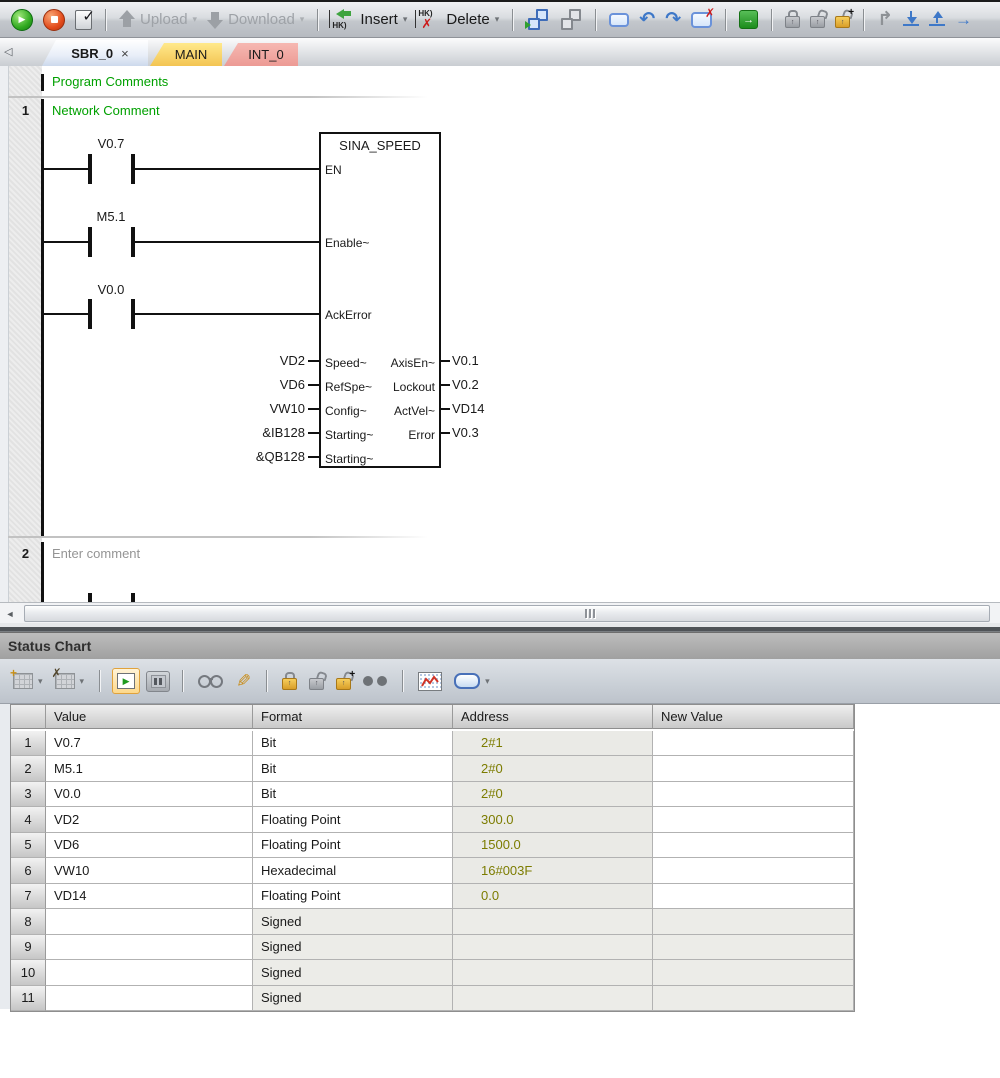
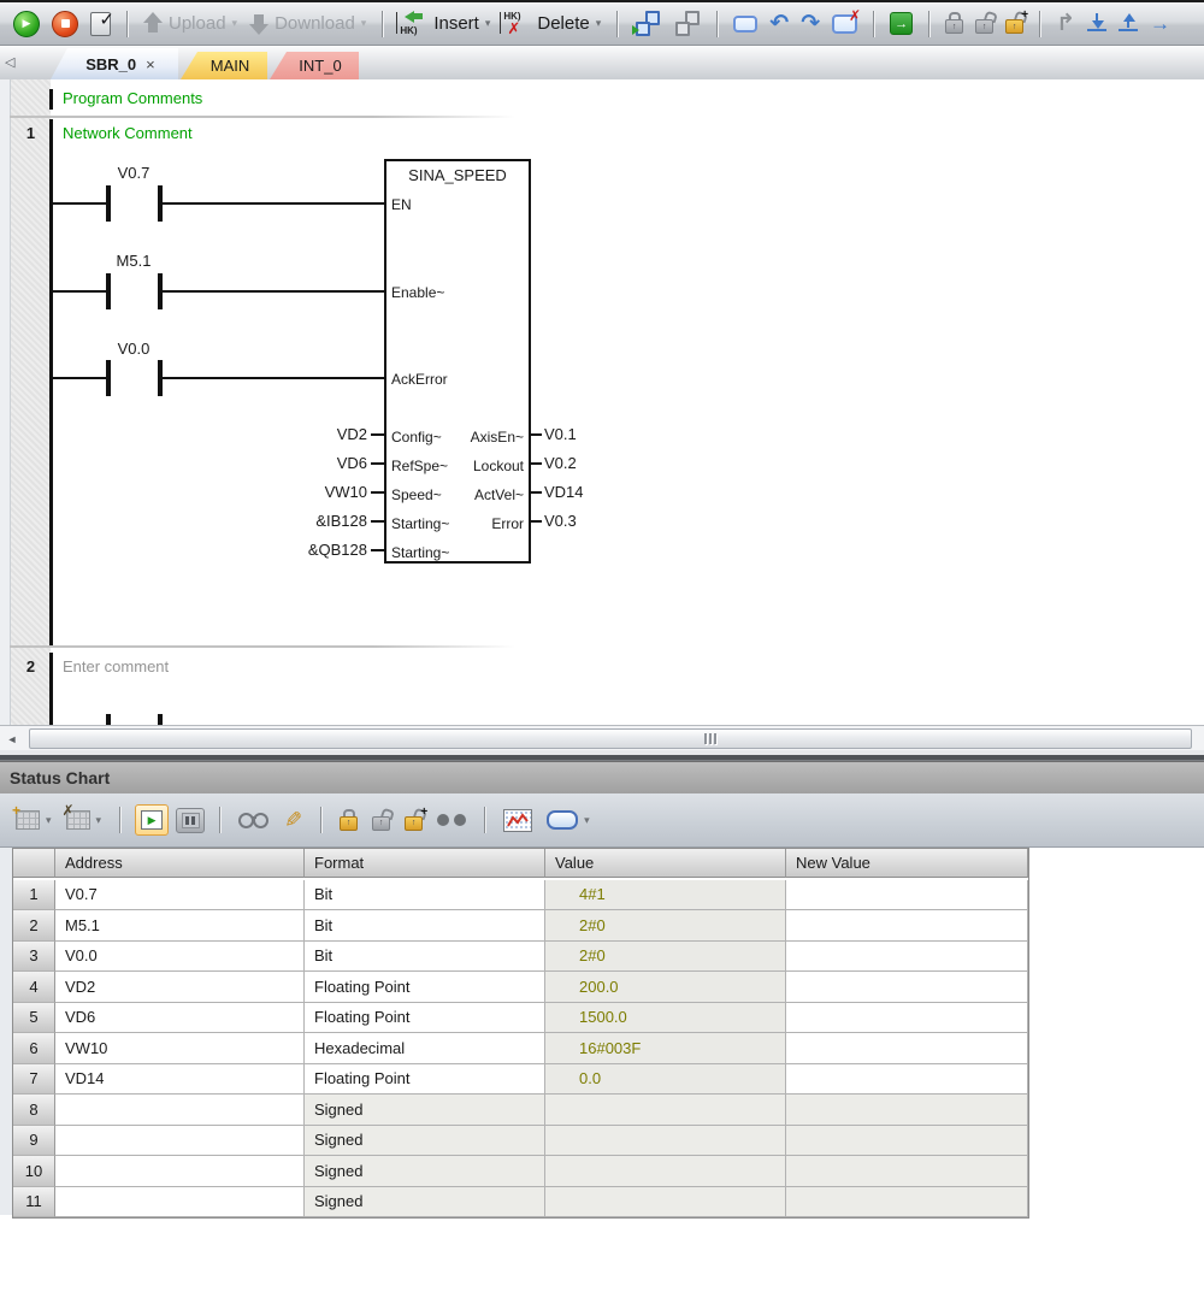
  ▶
  ✓
  Upload
  ▾
  Download
  ▾
  HK)
  Insert
  ▾
  HK)
  ✗
  Delete
  ▾
  ↶
  ↷
  ✗
  →
  +
  ↱
  →
  ◁
  SBR_0
  ×
  MAIN
  INT_0
  Program Comments
  1
  Network Comment
  V0.7
  M5.1
  V0.0
  SINA_SPEED
  EN
  Enable~
  AckError
- Speed~
+ Config~
  RefSpe~
- Config~
+ Speed~
  Starting~
  Starting~
  AxisEn~
  Lockout
  ActVel~
  Error
  VD2
  VD6
  VW10
  &IB128
  &QB128
  V0.1
  V0.2
  VD14
  V0.3
  2
  Enter comment
  ◄
  Status Chart
  +
  ▾
  ✗
  ▾
  ▶
  +
  ▾
- Value
+ Address
  Format
- Address
+ Value
  New Value
  1
  V0.7
  Bit
- 2#1
+ 4#1
  2
  M5.1
  Bit
  2#0
  3
  V0.0
  Bit
  2#0
  4
  VD2
  Floating Point
- 300.0
+ 200.0
  5
  VD6
  Floating Point
  1500.0
  6
  VW10
  Hexadecimal
  16#003F
  7
  VD14
  Floating Point
  0.0
  8
  Signed
  9
  Signed
  10
  Signed
  11
  Signed
